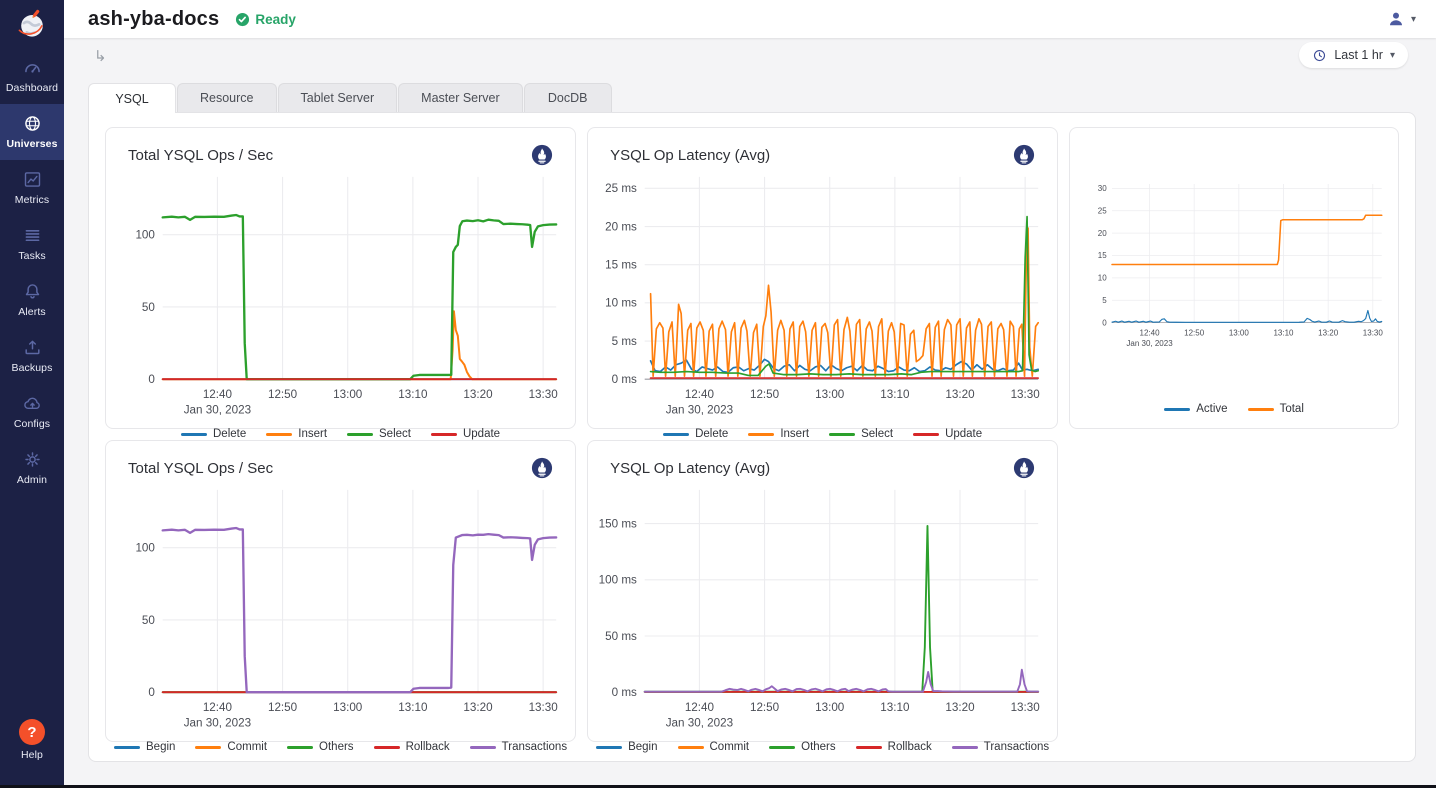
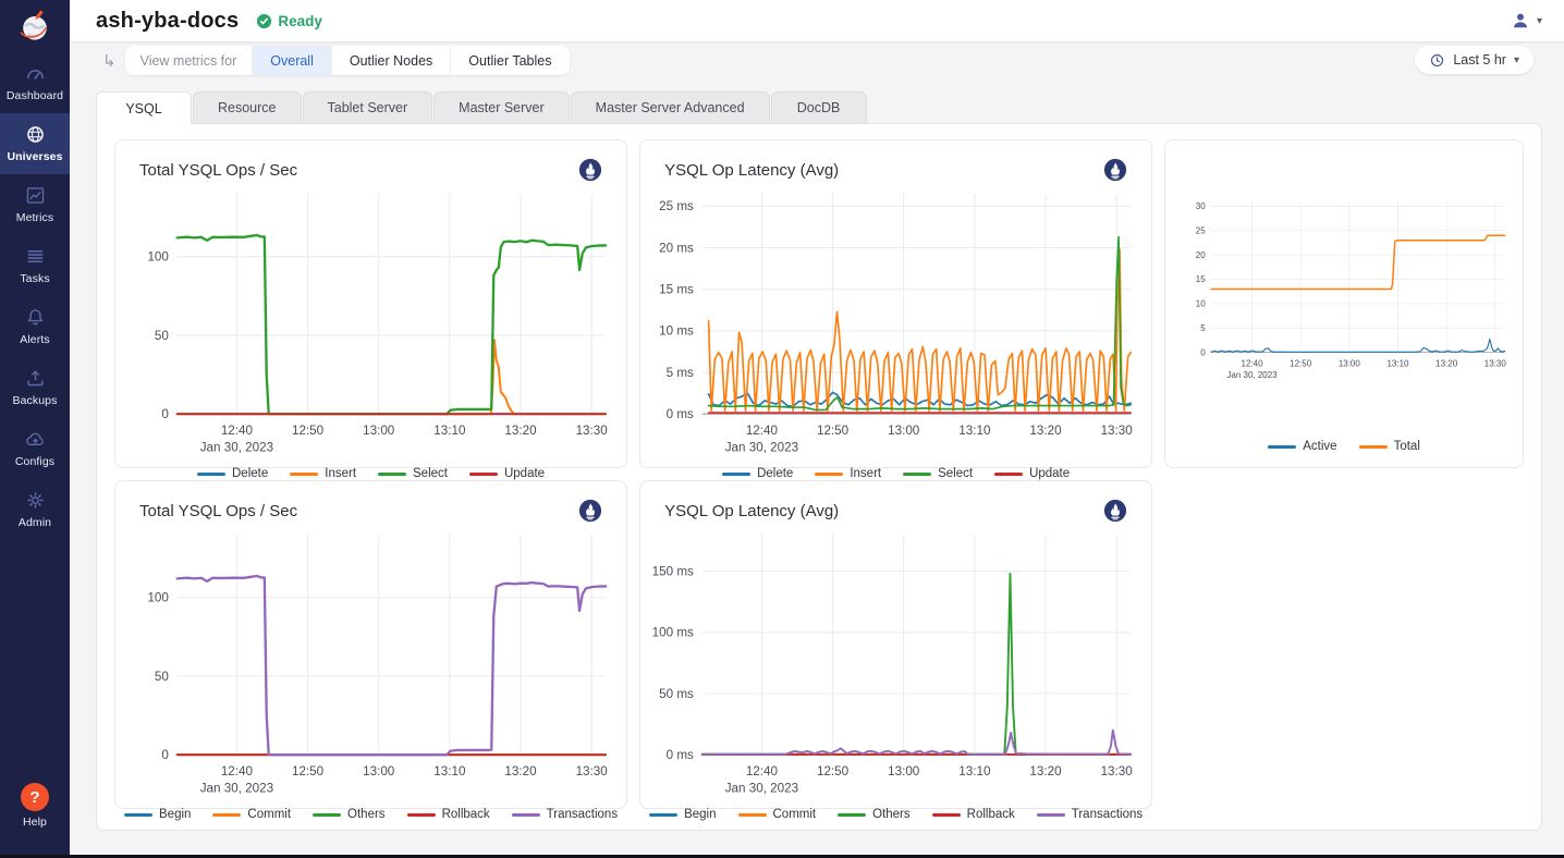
  Dashboard
  Universes
  Metrics
  Tasks
  Alerts
  Backups
  Configs
  Admin
  ?
  Help
  ash-yba-docs
  Ready
  ▾
  ↳
+ View metrics for
+ Overall
+ Outlier Nodes
+ Outlier Tables
- Last 1 hr
+ Last 5 hr
  ▾
  YSQL
  Resource
  Tablet Server
  Master Server
+ Master Server Advanced
  DocDB
  Total YSQL Ops / Sec
  12:40
  Jan 30, 2023
  12:50
  13:00
  13:10
  13:20
  13:30
  0
  50
  100
  Delete
  Insert
  Select
  Update
  YSQL Op Latency (Avg)
  12:40
  Jan 30, 2023
  12:50
  13:00
  13:10
  13:20
  13:30
  0 ms
  5 ms
  10 ms
  15 ms
  20 ms
  25 ms
  Delete
  Insert
  Select
  Update
  12:40
  Jan 30, 2023
  12:50
  13:00
  13:10
  13:20
  13:30
  0
  5
  10
  15
  20
  25
  30
  Active
  Total
  Total YSQL Ops / Sec
  12:40
  Jan 30, 2023
  12:50
  13:00
  13:10
  13:20
  13:30
  0
  50
  100
  Begin
  Commit
  Others
  Rollback
  Transactions
  YSQL Op Latency (Avg)
  12:40
  Jan 30, 2023
  12:50
  13:00
  13:10
  13:20
  13:30
  0 ms
  50 ms
  100 ms
  150 ms
  Begin
  Commit
  Others
  Rollback
  Transactions
